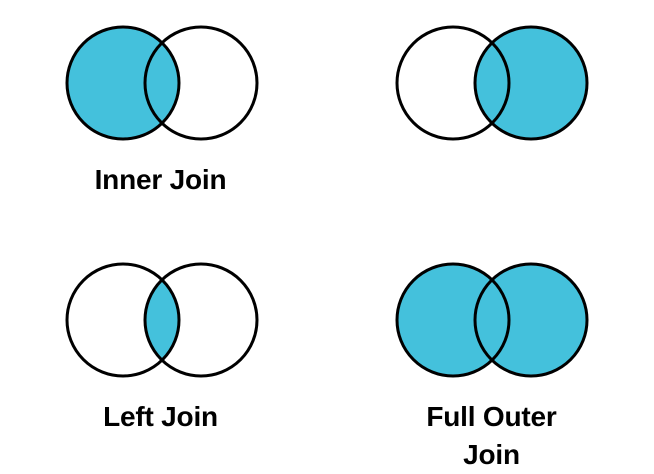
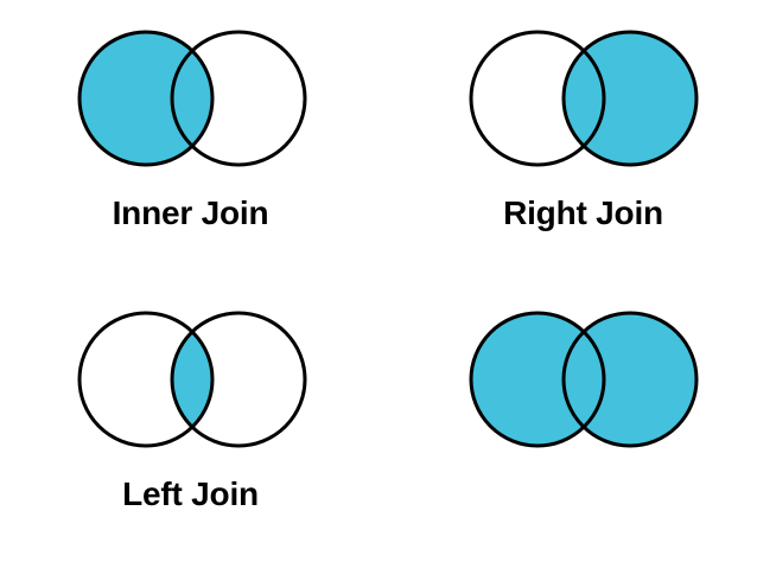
  Inner Join
+ Right Join
  Left Join
- Full Outer
- Join
